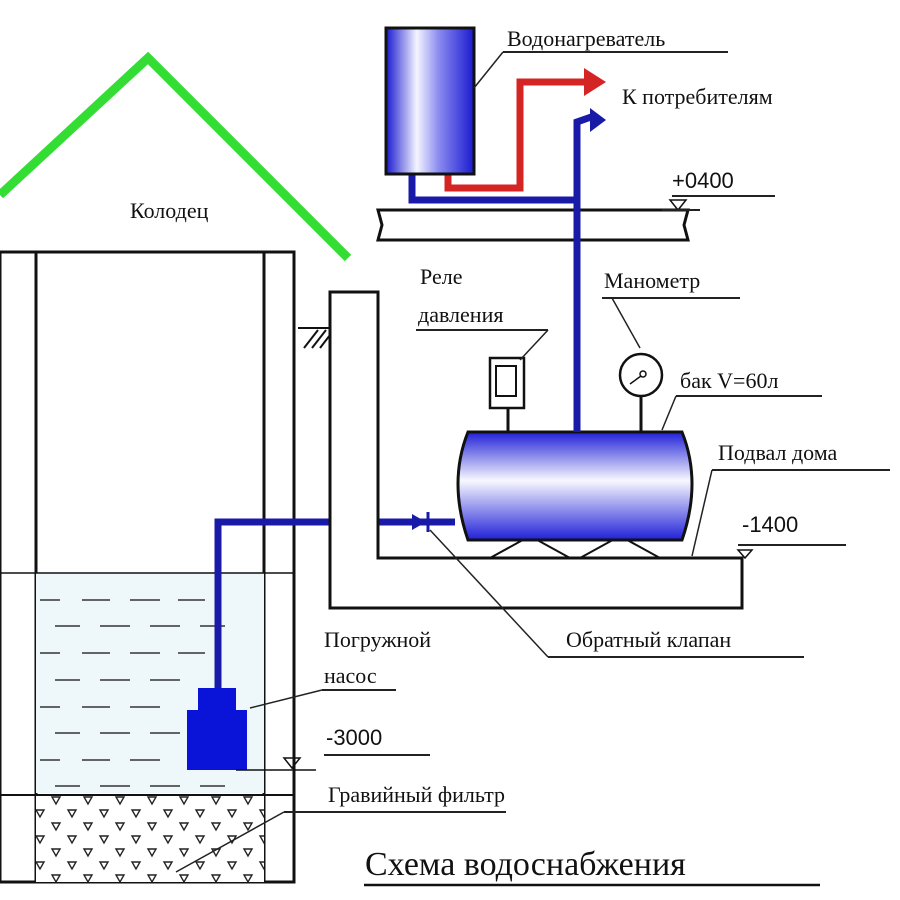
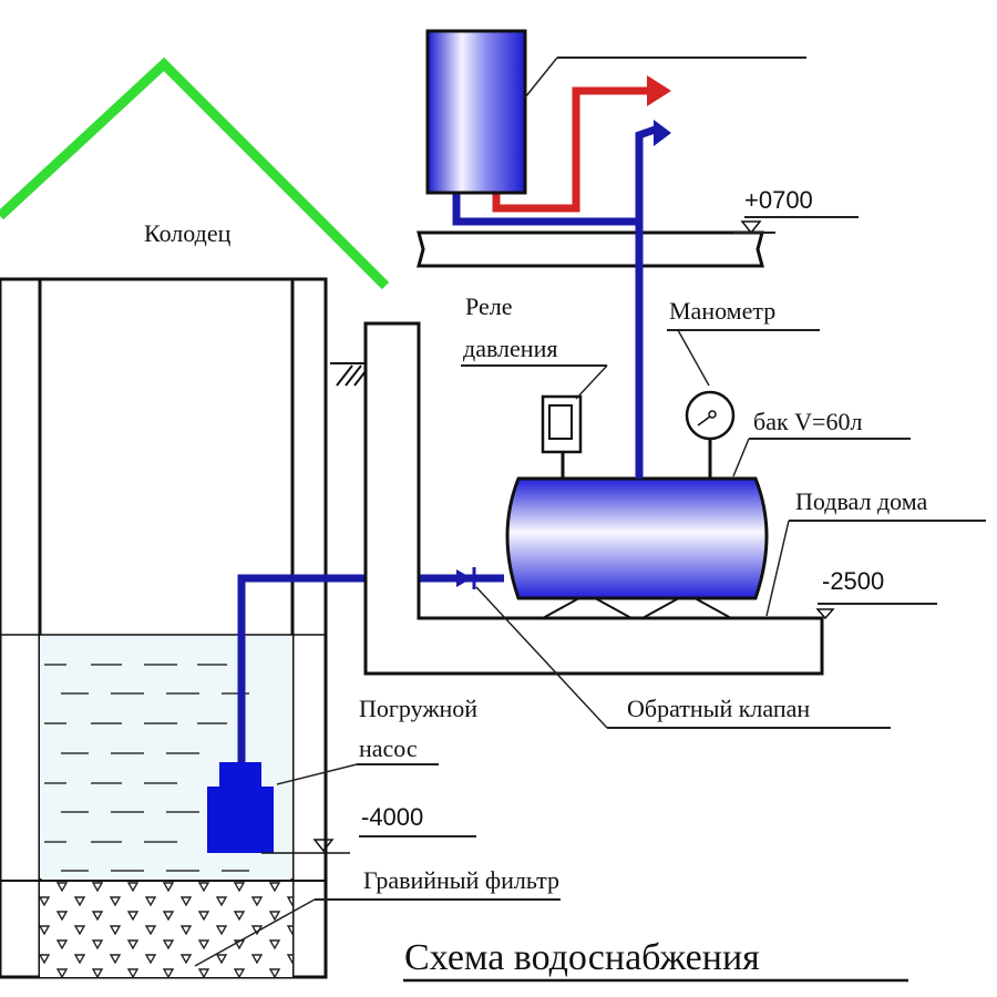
  Колодец
- Водонагреватель
- К потребителям
- +0400
+ +0700
  Реле
  давления
  Манометр
  бак V=60л
  Подвал дома
- -1400
+ -2500
  Обратный клапан
  Погружной
  насос
- -3000
+ -4000
  Гравийный фильтр
  Схема водоснабжения
